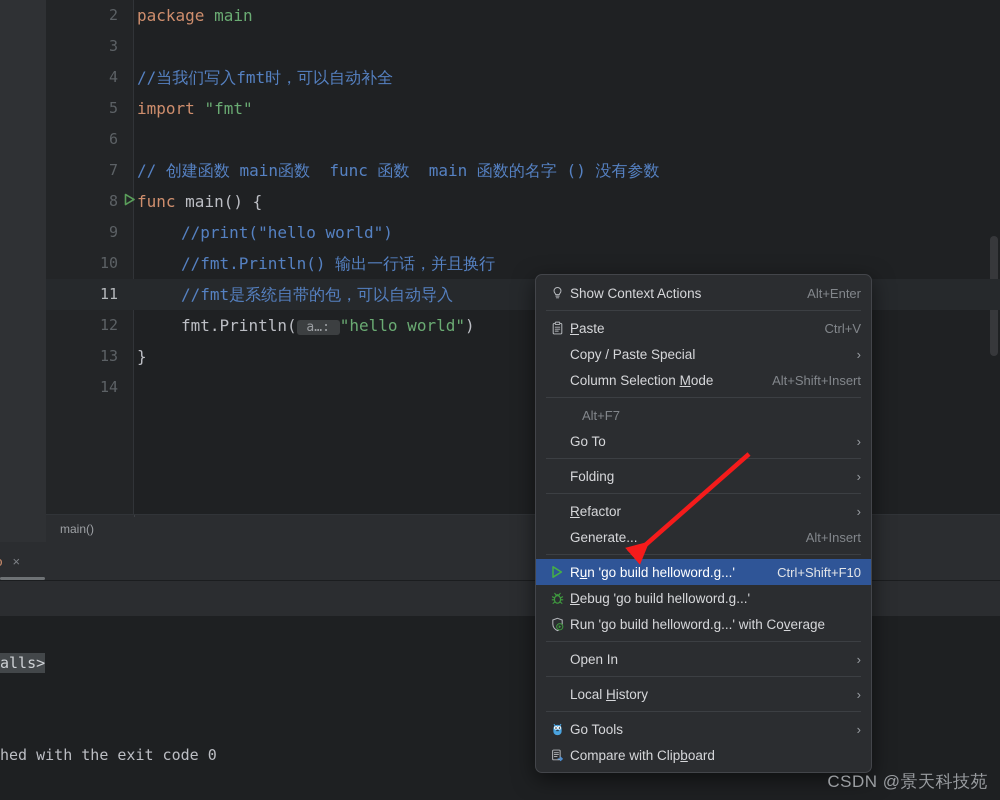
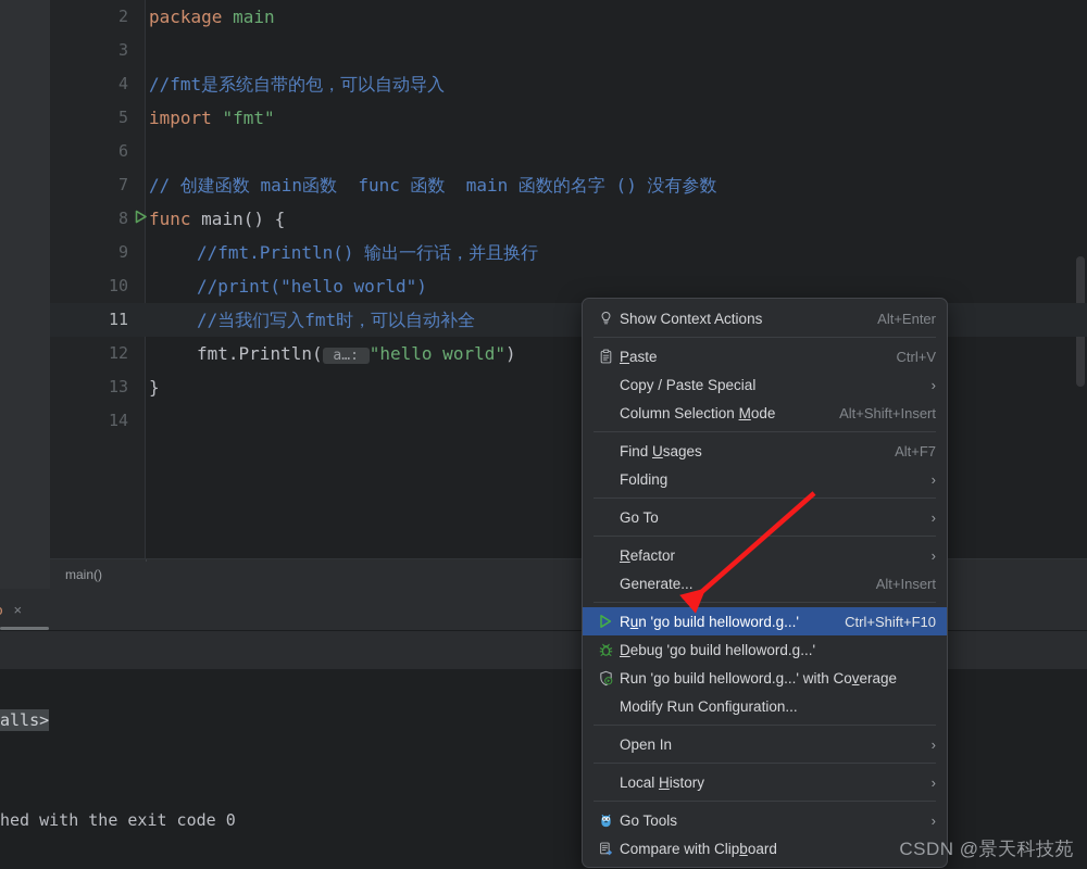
  2
  package main
  3
  4
- //当我们写入fmt时，可以自动补全
+ //fmt是系统自带的包，可以自动导入
  5
  import "fmt"
  6
  7
  // 创建函数 main函数 func 函数 main 函数的名字 () 没有参数
  8
  func main() {
  9
- //print("hello world")
+ //fmt.Println() 输出一行话，并且换行
  10
- //fmt.Println() 输出一行话，并且换行
+ //print("hello world")
  11
- //fmt是系统自带的包，可以自动导入
+ //当我们写入fmt时，可以自动补全
  12
  fmt.Println( a…: "hello world")
  13
  }
  14
  main()
  ×
  alls>
  hed with the exit code 0
  Show Context Actions
  Alt+Enter
  Paste
  Ctrl+V
  Copy / Paste Special
  ›
  Column Selection Mode
  Alt+Shift+Insert
+ Find Usages
  Alt+F7
- Go To
+ Folding
  ›
- Folding
+ Go To
  ›
  Refactor
  ›
  Generate...
  Alt+Insert
  Run 'go build helloword.g...'
  Ctrl+Shift+F10
  Debug 'go build helloword.g...'
  Run 'go build helloword.g...' with Coverage
+ Modify Run Configuration...
  Open In
  ›
  Local History
  ›
  Go Tools
  ›
  Compare with Clipboard
  CSDN @景天科技苑
